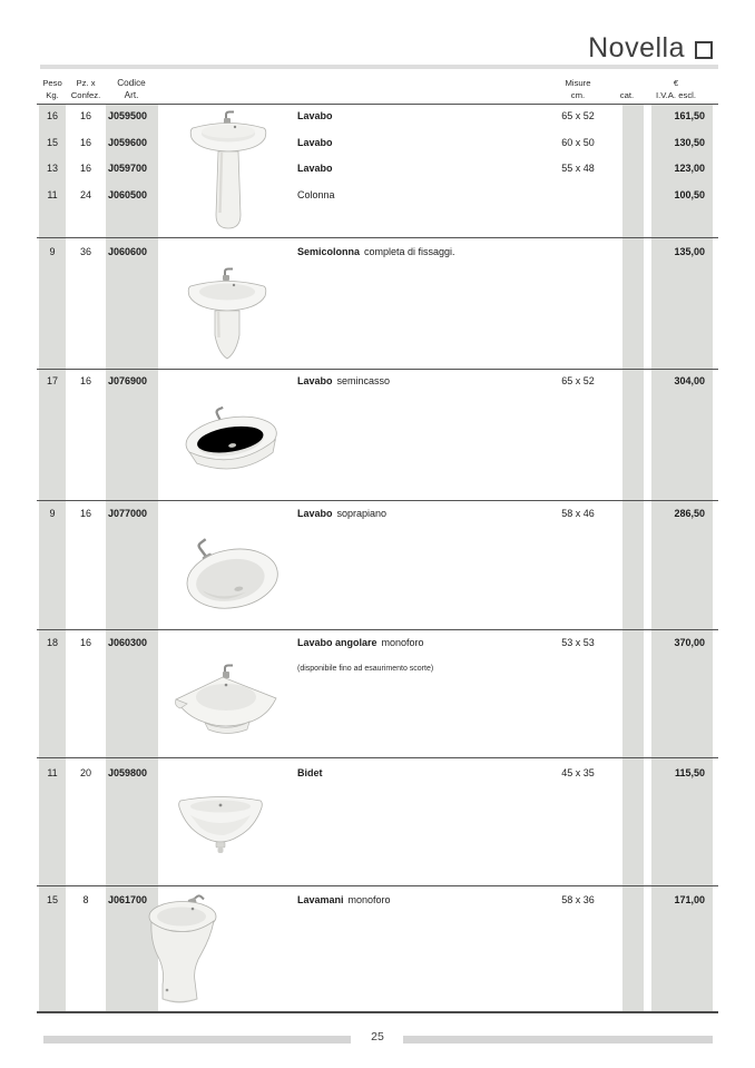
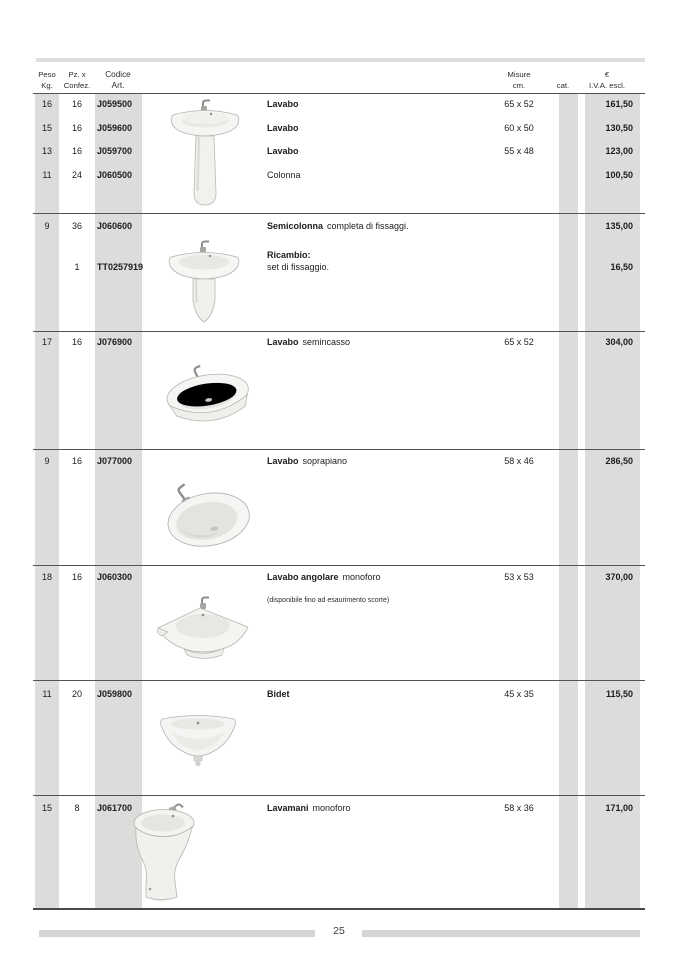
- Novella
  Peso
  Kg.
  Pz. x
  Confez.
  Codice
  Art.
  Misure
  cm.
  cat.
  €
  I.V.A. escl.
  16
  16
  J059500
  Lavabo
  65 x 52
  161,50
  15
  16
  J059600
  Lavabo
  60 x 50
  130,50
  13
  16
  J059700
  Lavabo
  55 x 48
  123,00
  11
  24
  J060500
  Colonna
  100,50
  9
  36
  J060600
  Semicolonna completa di fissaggi.
  135,00
+ Ricambio:
+ 1
+ TT0257919
+ set di fissaggio.
+ 16,50
  17
  16
  J076900
  Lavabo semincasso
  65 x 52
  304,00
  9
  16
  J077000
  Lavabo soprapiano
  58 x 46
  286,50
  18
  16
  J060300
  Lavabo angolare monoforo
  53 x 53
  370,00
  11
  20
  J059800
  Bidet
  45 x 35
  115,50
  15
  8
  J061700
  Lavamani monoforo
  58 x 36
  171,00
  25
